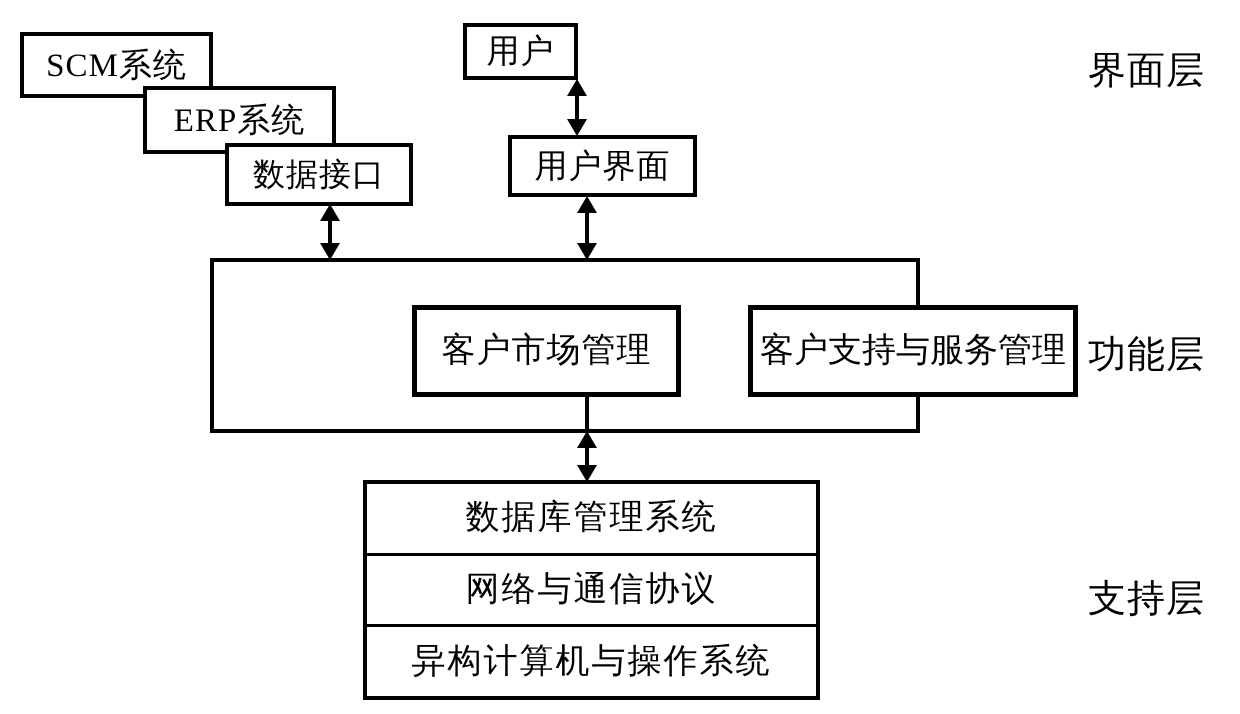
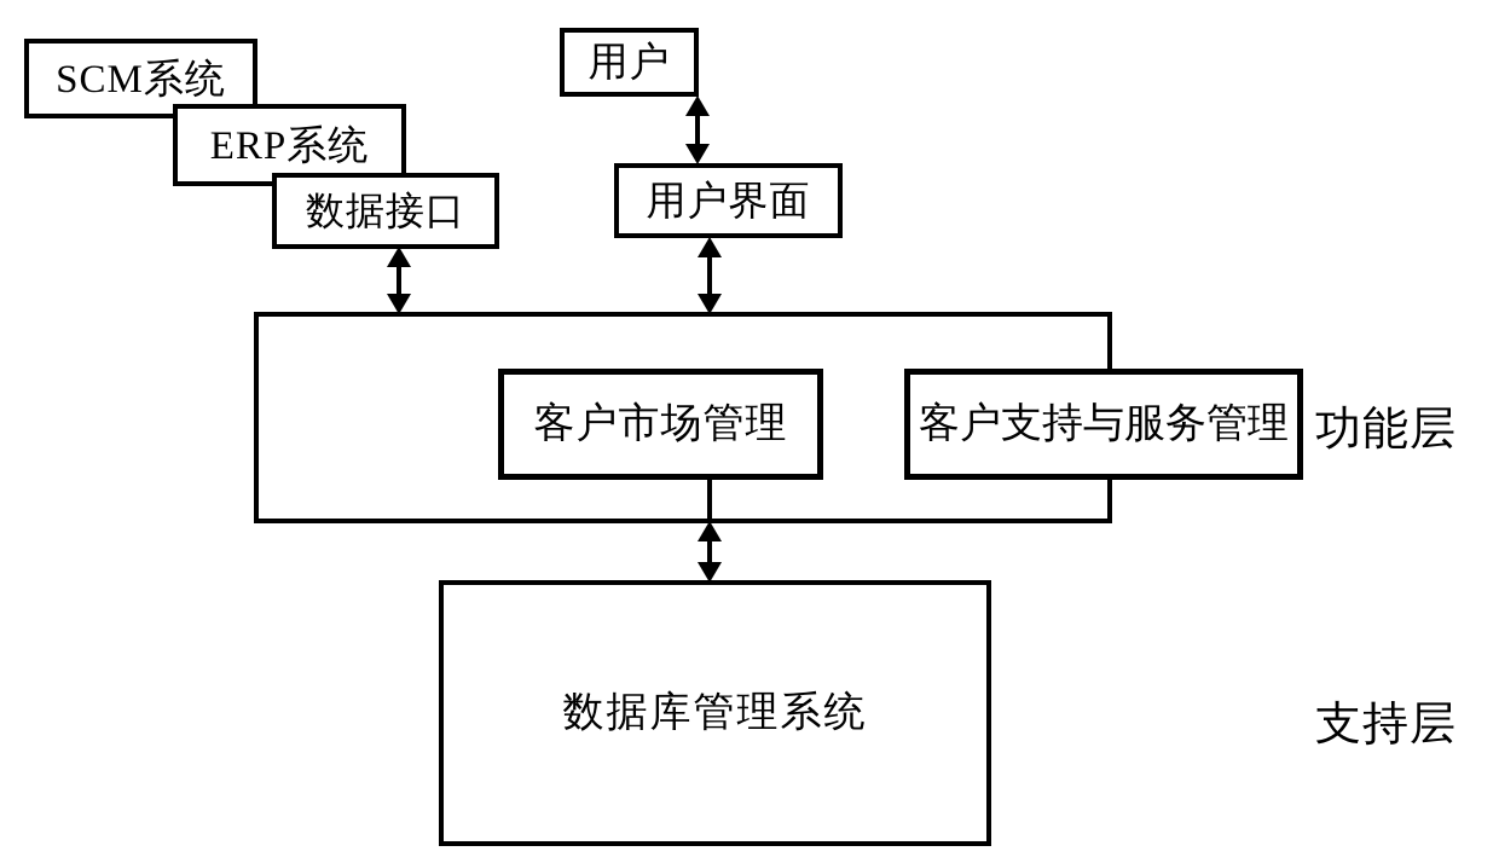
  SCM系统
  ERP系统
  数据接口
  用户
  用户界面
  客户市场管理
  客户支持与服务管理
  数据库管理系统
- 网络与通信协议
- 异构计算机与操作系统
- 界面层
  功能层
  支持层
